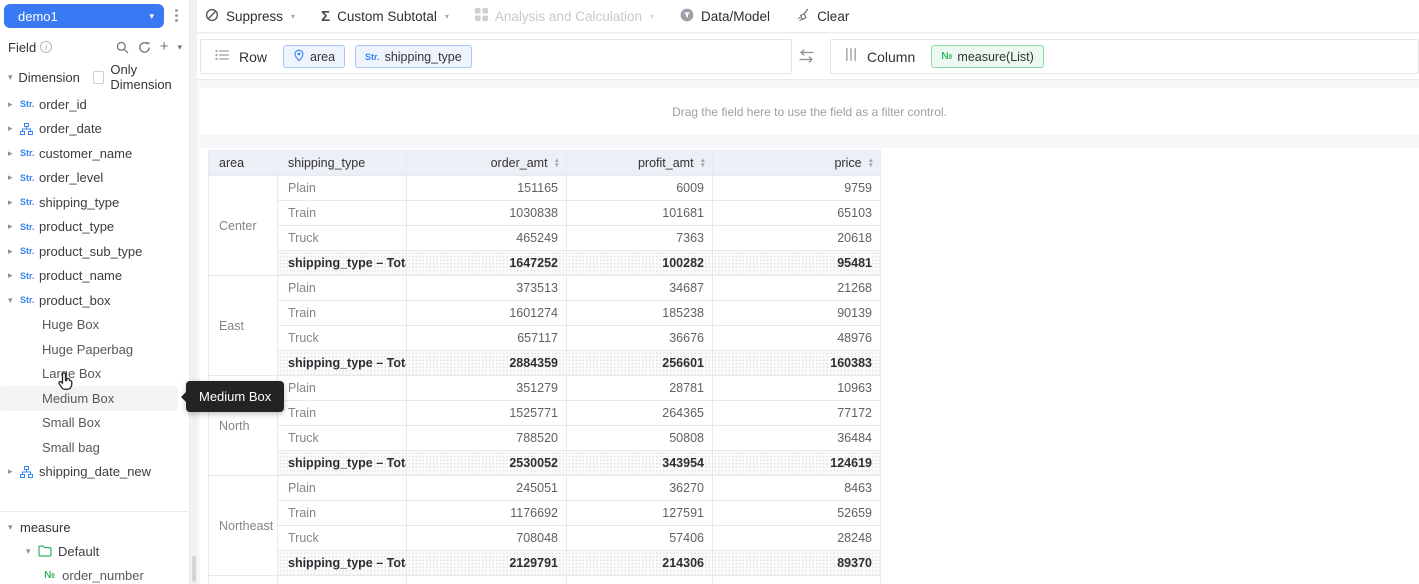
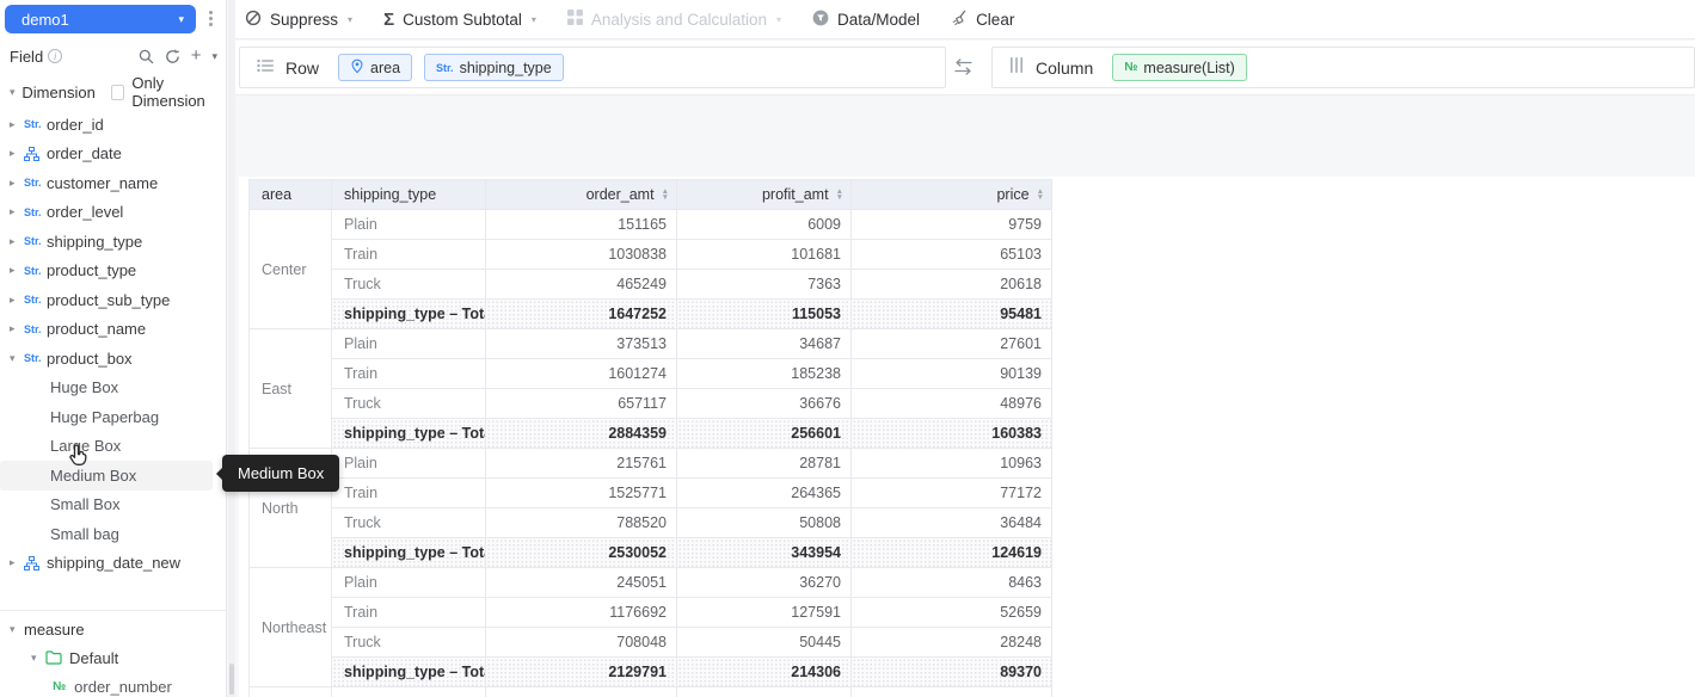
  Suppress
  ▾
  Σ
  Custom Subtotal
  ▾
  Analysis and Calculation
  ▾
  Data/Model
  Clear
  Row
  area
  Str.
  shipping_type
  Column
  №
  measure(List)
- Drag the field here to use the field as a filter control.
  area	shipping_type	order_amt	profit_amt	price
  Center	Plain	151165	6009	9759
  Train	1030838	101681	65103
  Truck	465249	7363	20618
- shipping_type – Tot	1647252	100282	95481
+ shipping_type – Tot	1647252	115053	95481
- East	Plain	373513	34687	21268
+ East	Plain	373513	34687	27601
  Train	1601274	185238	90139
  Truck	657117	36676	48976
  shipping_type – Tot	2884359	256601	160383
- North	Plain	351279	28781	10963
+ North	Plain	215761	28781	10963
  Train	1525771	264365	77172
  Truck	788520	50808	36484
  shipping_type – Tot	2530052	343954	124619
  Northeast	Plain	245051	36270	8463
  Train	1176692	127591	52659
- Truck	708048	57406	28248
+ Truck	708048	50445	28248
  shipping_type – Tot	2129791	214306	89370
  demo1
  ▾
  Field
  i
  +
  ▾
  ▾
  Dimension
  Only Dimension
  ▸
  Str.
  order_id
  ▸
  order_date
  ▸
  Str.
  customer_name
  ▸
  Str.
  order_level
  ▸
  Str.
  shipping_type
  ▸
  Str.
  product_type
  ▸
  Str.
  product_sub_type
  ▸
  Str.
  product_name
  ▾
  Str.
  product_box
  Huge Box
  Huge Paperbag
  Lare Box
  Medium Box
  Small Box
  Small bag
  ▸
  shipping_date_new
  ▾
  measure
  ▾
  Default
  №
  order_number
  Medium Box
